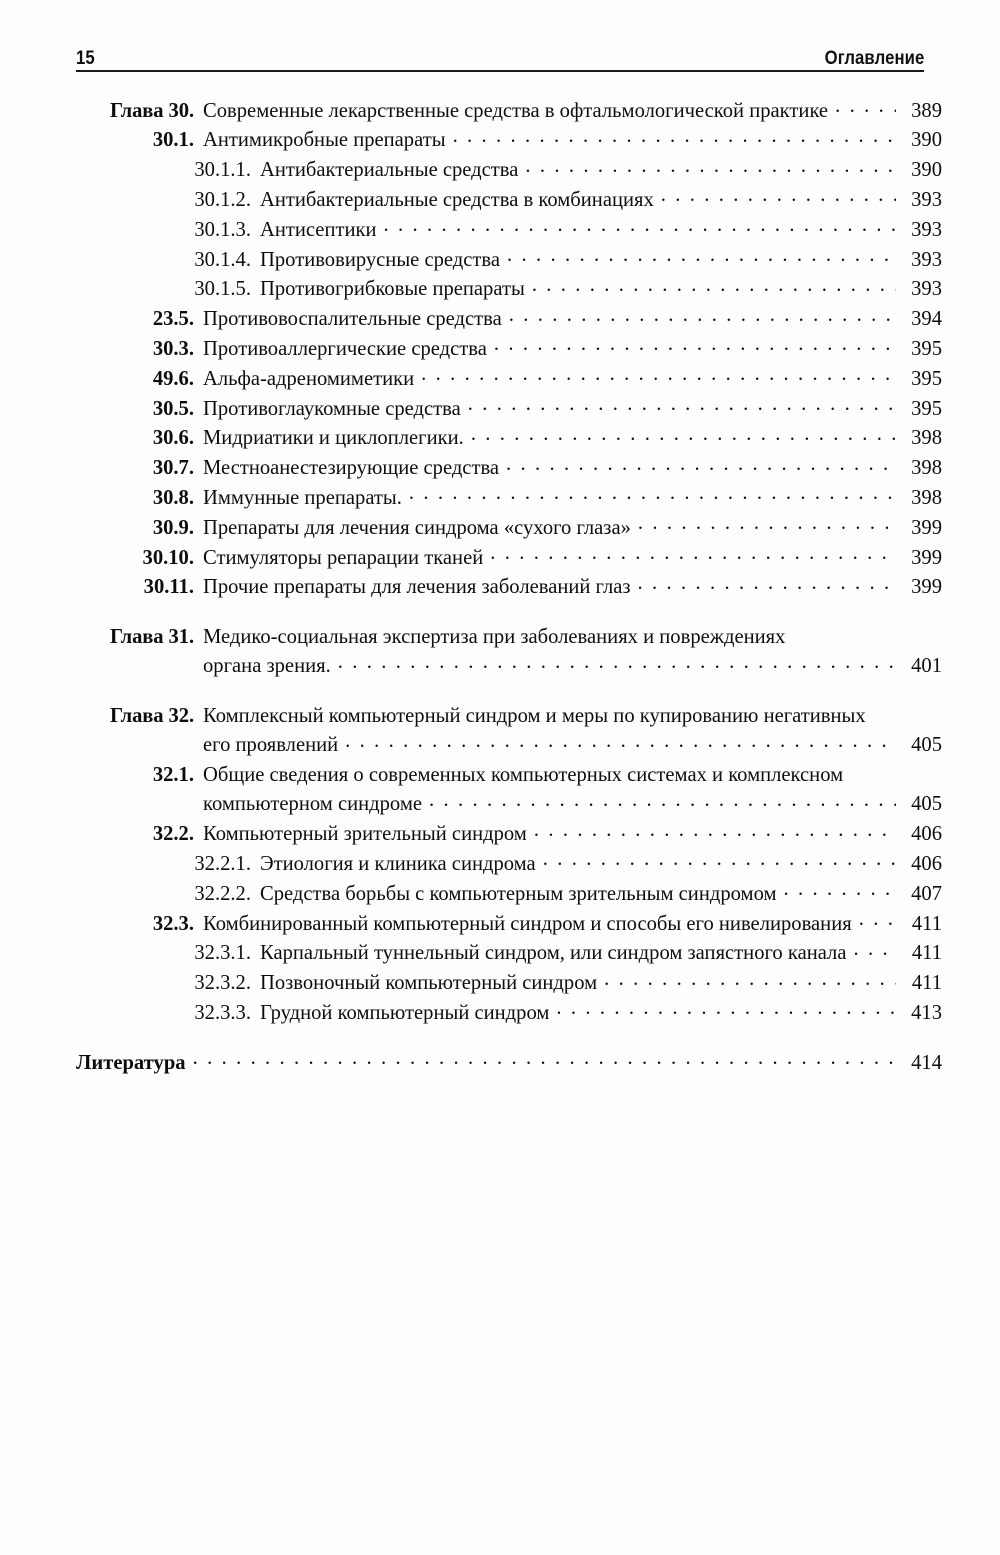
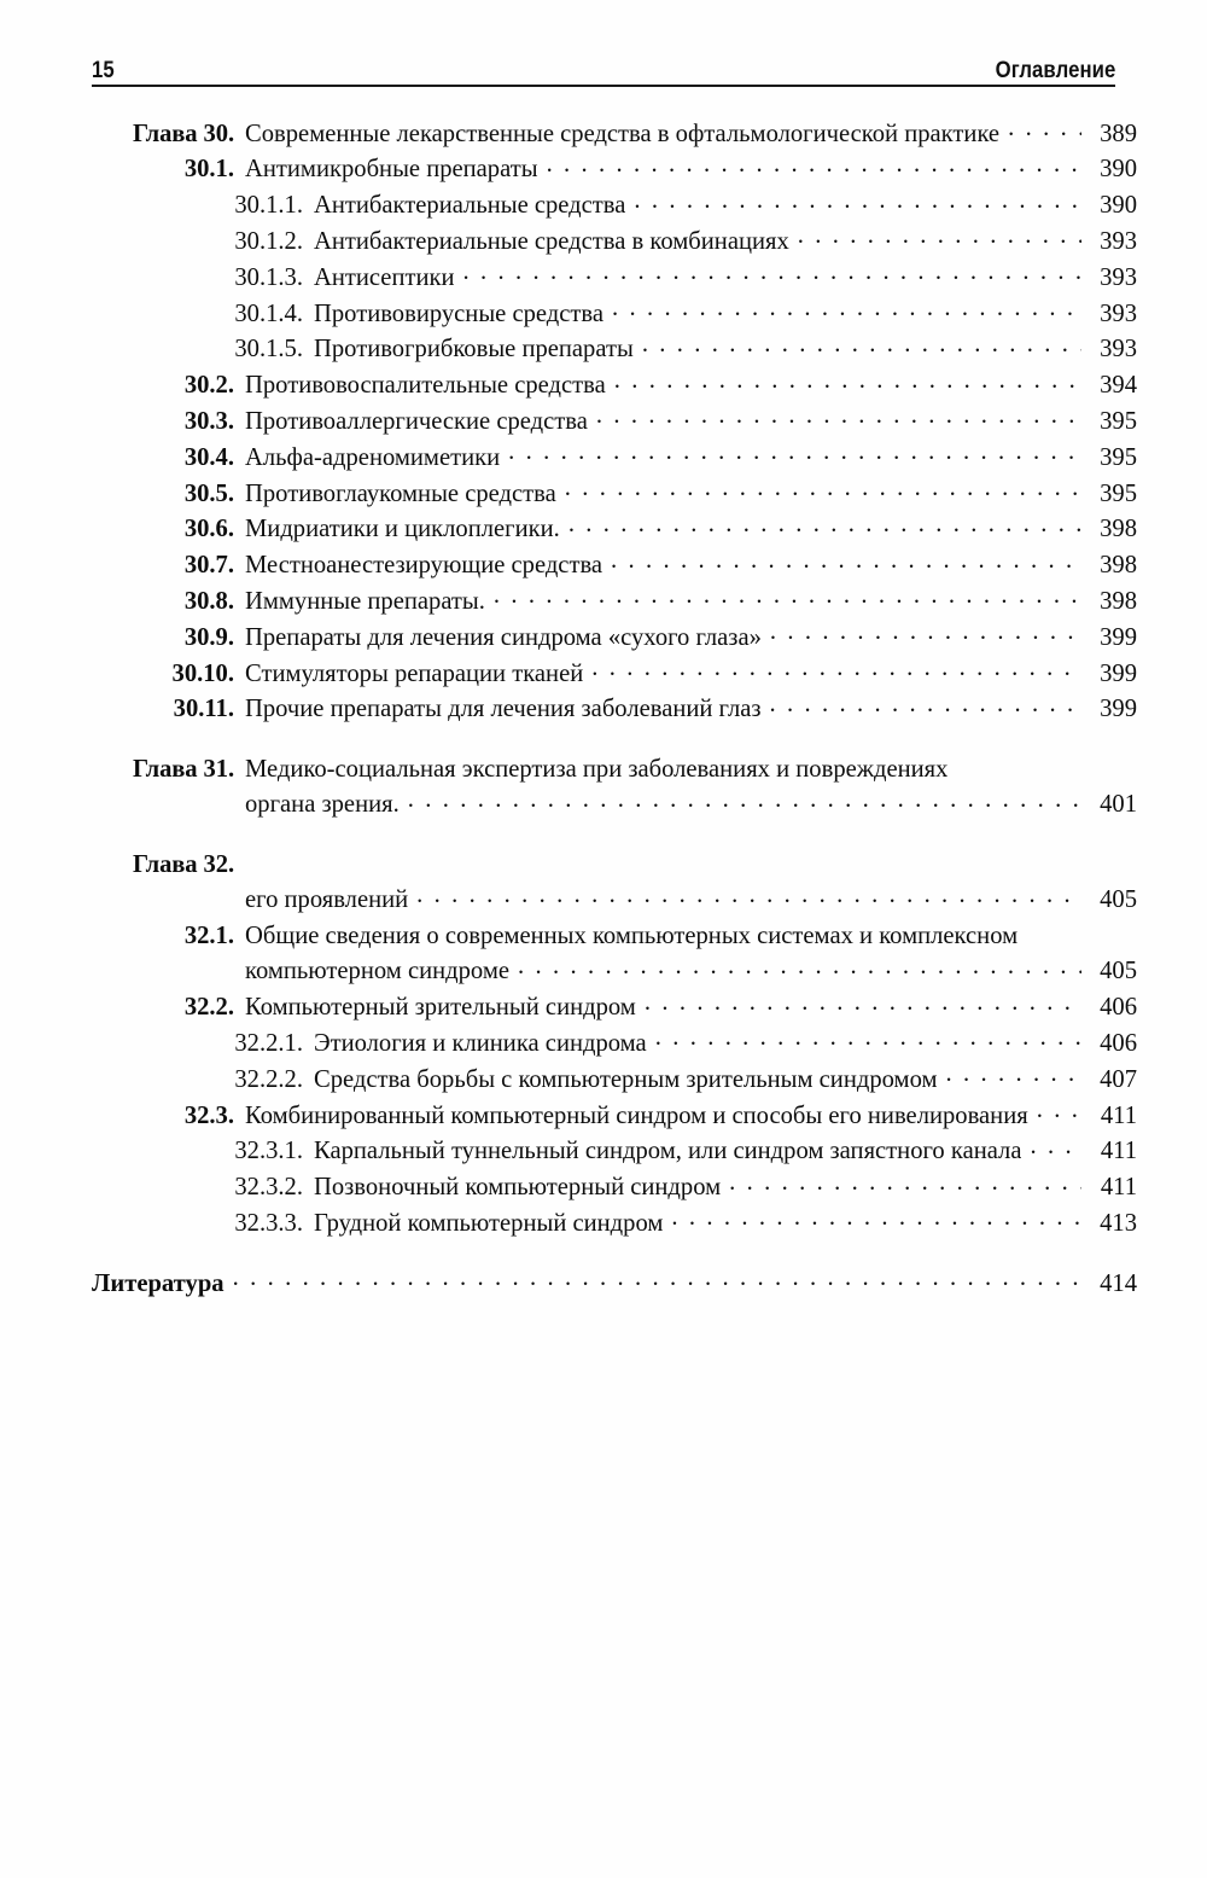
  15
  Оглавление
  Глава 30.
  Современные лекарственные средства в офтальмологической практике
  389
  30.1.
  Антимикробные препараты
  390
  30.1.1.
  Антибактериальные средства
  390
  30.1.2.
  Антибактериальные средства в комбинациях
  393
  30.1.3.
  Антисептики
  393
  30.1.4.
  Противовирусные средства
  393
  30.1.5.
  Противогрибковые препараты
  393
- 23.5.
+ 30.2.
  Противовоспалительные средства
  394
  30.3.
  Противоаллергические средства
  395
- 49.6.
+ 30.4.
  Альфа-адреномиметики
  395
  30.5.
  Противоглаукомные средства
  395
  30.6.
  Мидриатики и циклоплегики.
  398
  30.7.
  Местноанестезирующие средства
  398
  30.8.
  Иммунные препараты.
  398
  30.9.
  Препараты для лечения синдрома «сухого глаза»
  399
  30.10.
  Стимуляторы репарации тканей
  399
  30.11.
  Прочие препараты для лечения заболеваний глаз
  399
  Глава 31.
  Медико-социальная экспертиза при заболеваниях и повреждениях
  органа зрения.
  401
  Глава 32.
- Комплексный компьютерный синдром и меры по купированию негативных
  его проявлений
  405
  32.1.
  Общие сведения о современных компьютерных системах и комплексном
  компьютерном синдроме
  405
  32.2.
  Компьютерный зрительный синдром
  406
  32.2.1.
  Этиология и клиника синдрома
  406
  32.2.2.
  Средства борьбы с компьютерным зрительным синдромом
  407
  32.3.
  Комбинированный компьютерный синдром и способы его нивелирования
  411
  32.3.1.
  Карпальный туннельный синдром, или синдром запястного канала
  411
  32.3.2.
  Позвоночный компьютерный синдром
  411
  32.3.3.
  Грудной компьютерный синдром
  413
  Литература
  414
